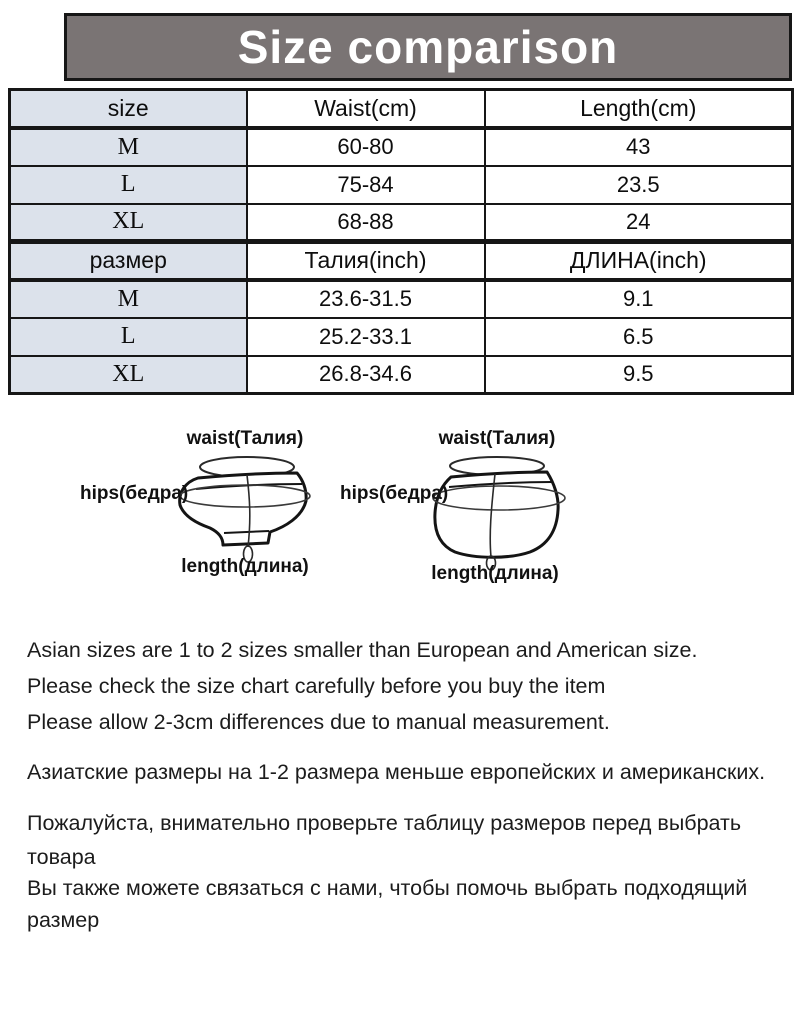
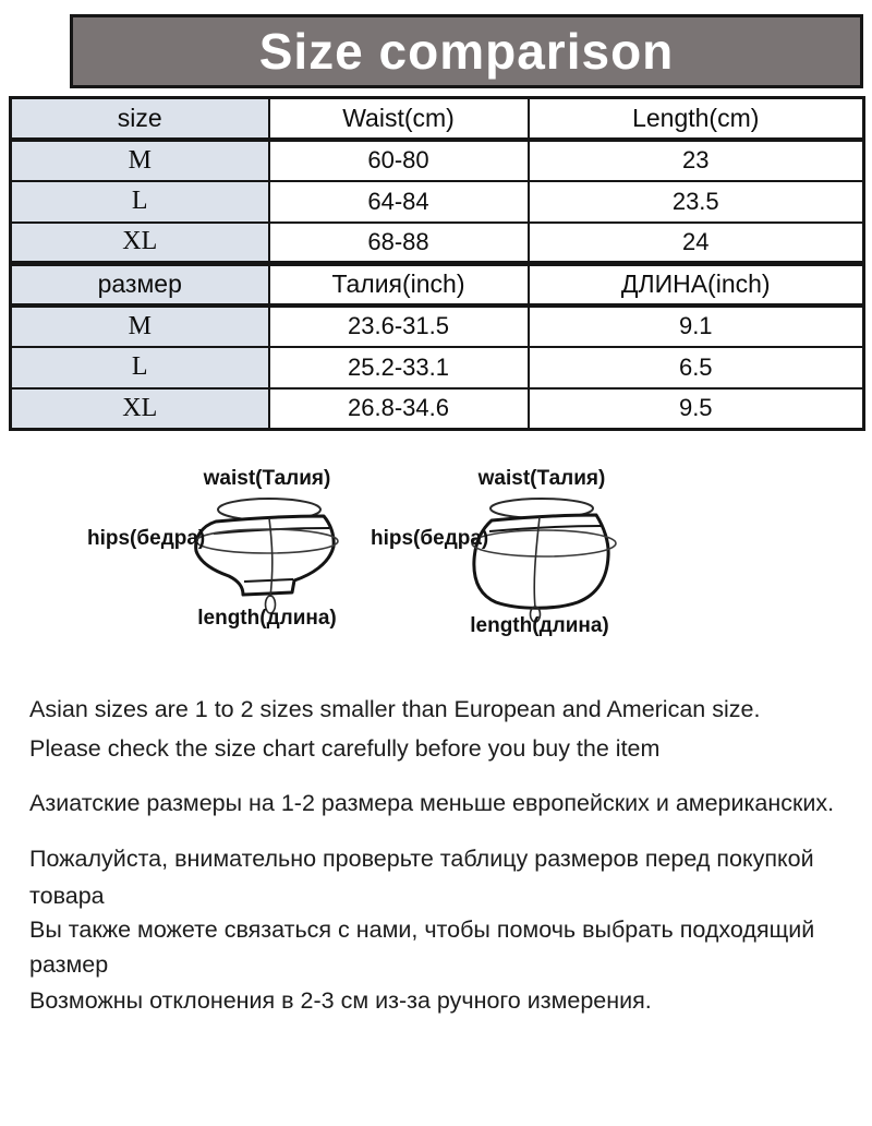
  Size comparison
  size	Waist(cm)	Length(cm)
- M	60-80	43
+ M	60-80	23
- L	75-84	23.5
+ L	64-84	23.5
  XL	68-88	24
  размер	Талия(inch)	ДЛИНА(inch)
  M	23.6-31.5	9.1
  L	25.2-33.1	6.5
  XL	26.8-34.6	9.5
  waist(Талия)
  hips(бедра)
  length(длина)
  waist(Талия)
  hips(бедра)
  length(длина)
  Asian sizes are 1 to 2 sizes smaller than European and American size.
  Please check the size chart carefully before you buy the item
- Please allow 2-3cm differences due to manual measurement.
  Азиатские размеры на 1-2 размера меньше европейских и американских.
- Пожалуйста, внимательно проверьте таблицу размеров перед выбрать
+ Пожалуйста, внимательно проверьте таблицу размеров перед покупкой
  товара
  Вы также можете связаться с нами, чтобы помочь выбрать подходящий
  размер
+ Возможны отклонения в 2-3 см из-за ручного измерения.
